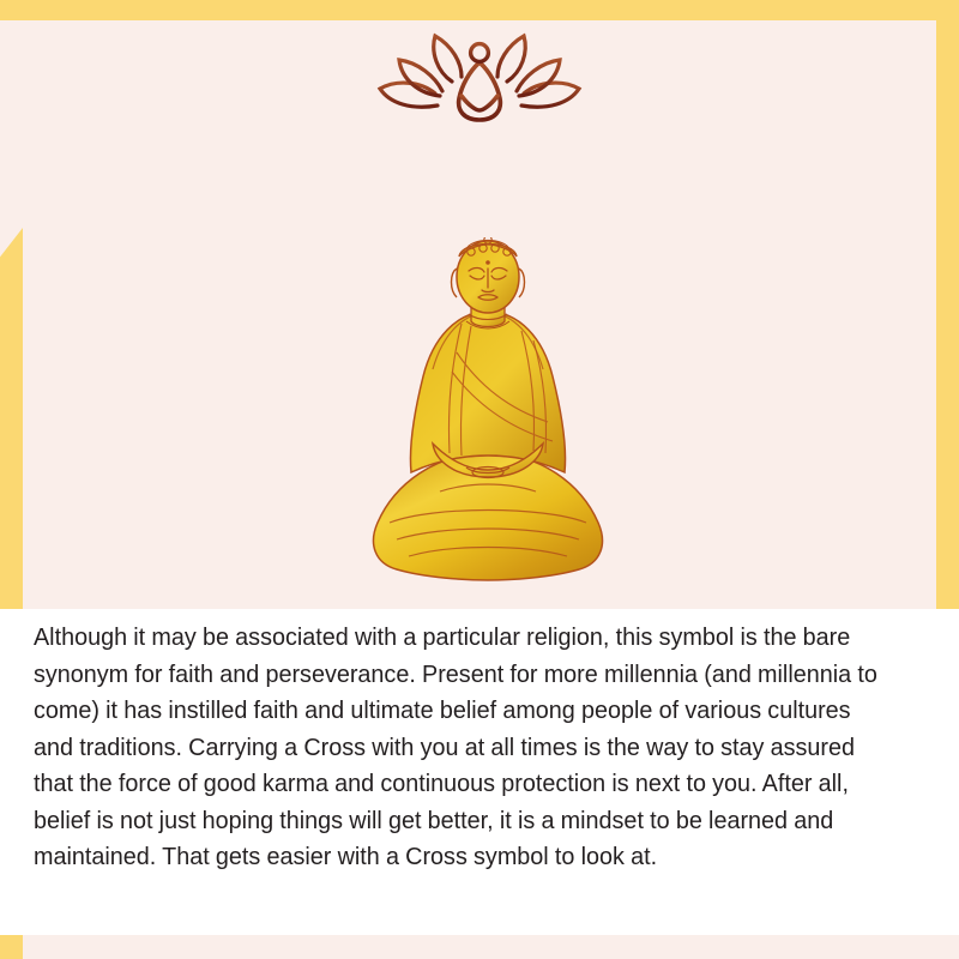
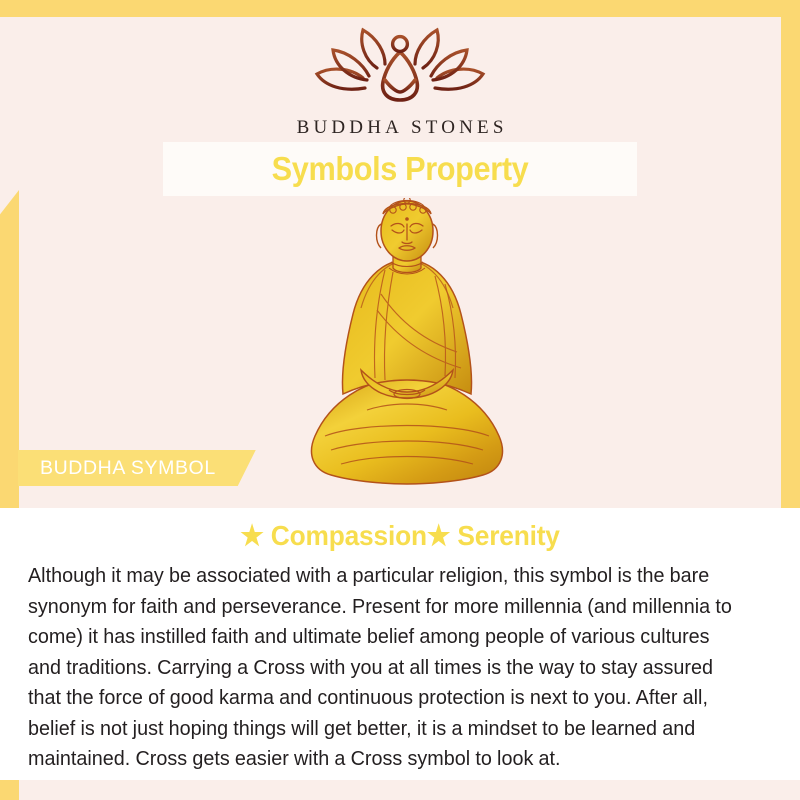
+ BUDDHA STONES
+ Symbols Property
+ BUDDHA SYMBOL
+ ★ Compassion★ Serenity
- Although it may be associated with a particular religion, this symbol is the bare synonym for faith and perseverance. Present for more millennia (and millennia to come) it has instilled faith and ultimate belief among people of various cultures and traditions. Carrying a Cross with you at all times is the way to stay assured that the force of good karma and continuous protection is next to you. After all, belief is not just hoping things will get better, it is a mindset to be learned and maintained. That gets easier with a Cross symbol to look at.
+ Although it may be associated with a particular religion, this symbol is the bare synonym for faith and perseverance. Present for more millennia (and millennia to come) it has instilled faith and ultimate belief among people of various cultures and traditions. Carrying a Cross with you at all times is the way to stay assured that the force of good karma and continuous protection is next to you. After all, belief is not just hoping things will get better, it is a mindset to be learned and maintained. Cross gets easier with a Cross symbol to look at.
